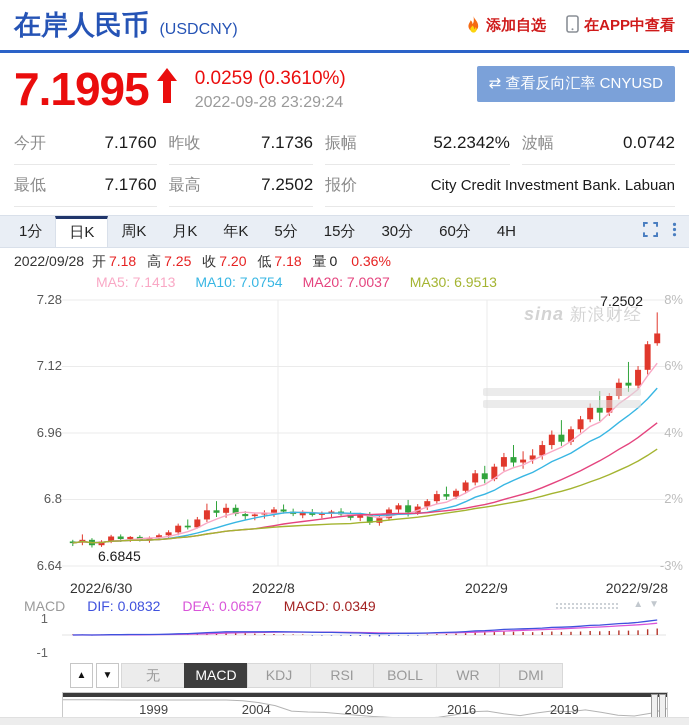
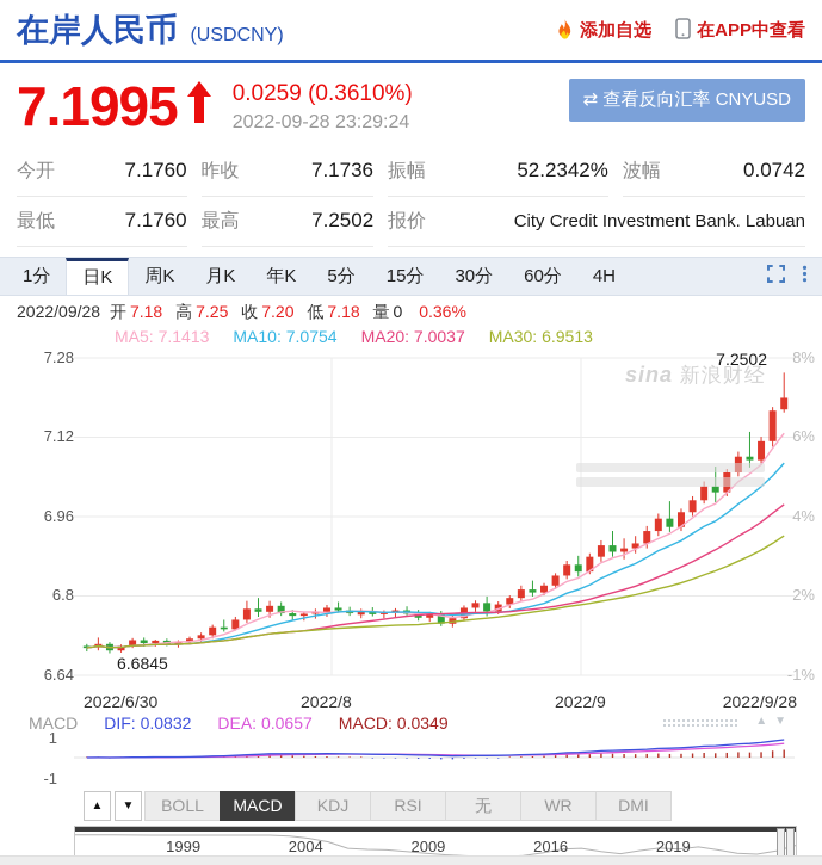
  在岸人民币 (USDCNY)
  添加自选
  在APP中查看
  7.1995
  0.0259 (0.3610%)
  2022-09-28 23:29:24
  ⇄ 查看反向汇率 CNYUSD
  今开
  7.1760
  昨收
  7.1736
  振幅
  52.2342%
  波幅
  0.0742
  最低
  7.1760
  最高
  7.2502
  报价
  City Credit Investment Bank. Labuan
  1分
  日K
  周K
  月K
  年K
  5分
  15分
  30分
  60分
  4H
  2022/09/28 开 7.18 高 7.25 收 7.20 低 7.18 量 0 0.36%
  MA5: 7.1413
  MA10: 7.0754
  MA20: 7.0037
  MA30: 6.9513
  7.28
  7.12
  6.96
  6.8
  6.64
  8%
  6%
  4%
  2%
- -3%
+ -1%
  7.2502
  6.6845
  sina 新浪财经
  2022/6/30
  2022/8
  2022/9
  2022/9/28
  MACD
  DIF: 0.0832
  DEA: 0.0657
  MACD: 0.0349
  ▲▼
  1
  -1
  ▲
  ▼
- 无
+ BOLL
  MACD
  KDJ
  RSI
- BOLL
+ 无
  WR
  DMI
  1999
  2004
  2009
  2016
  2019
